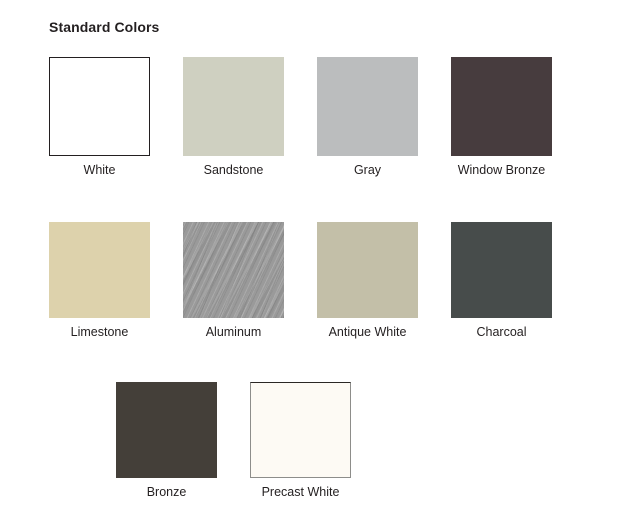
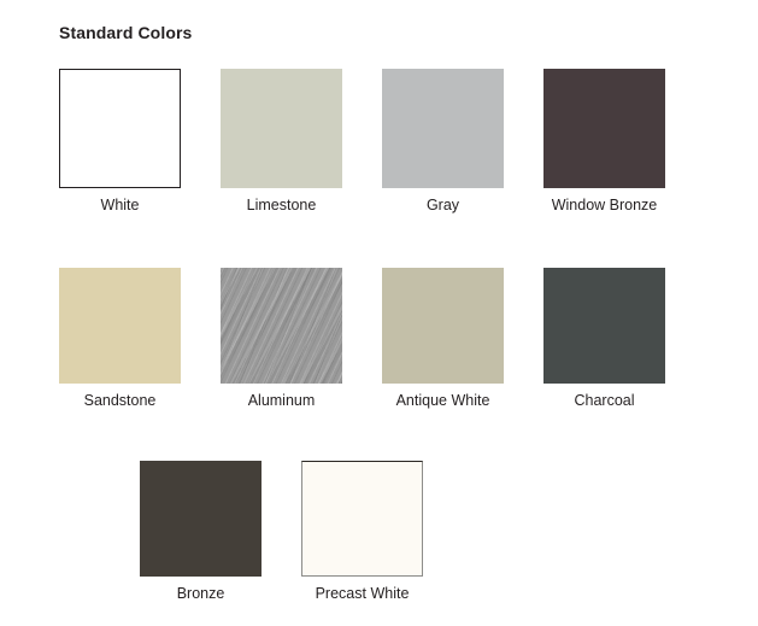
  Standard Colors
  White
- Sandstone
+ Limestone
  Gray
  Window Bronze
- Limestone
+ Sandstone
  Aluminum
  Antique White
  Charcoal
  Bronze
  Precast White
